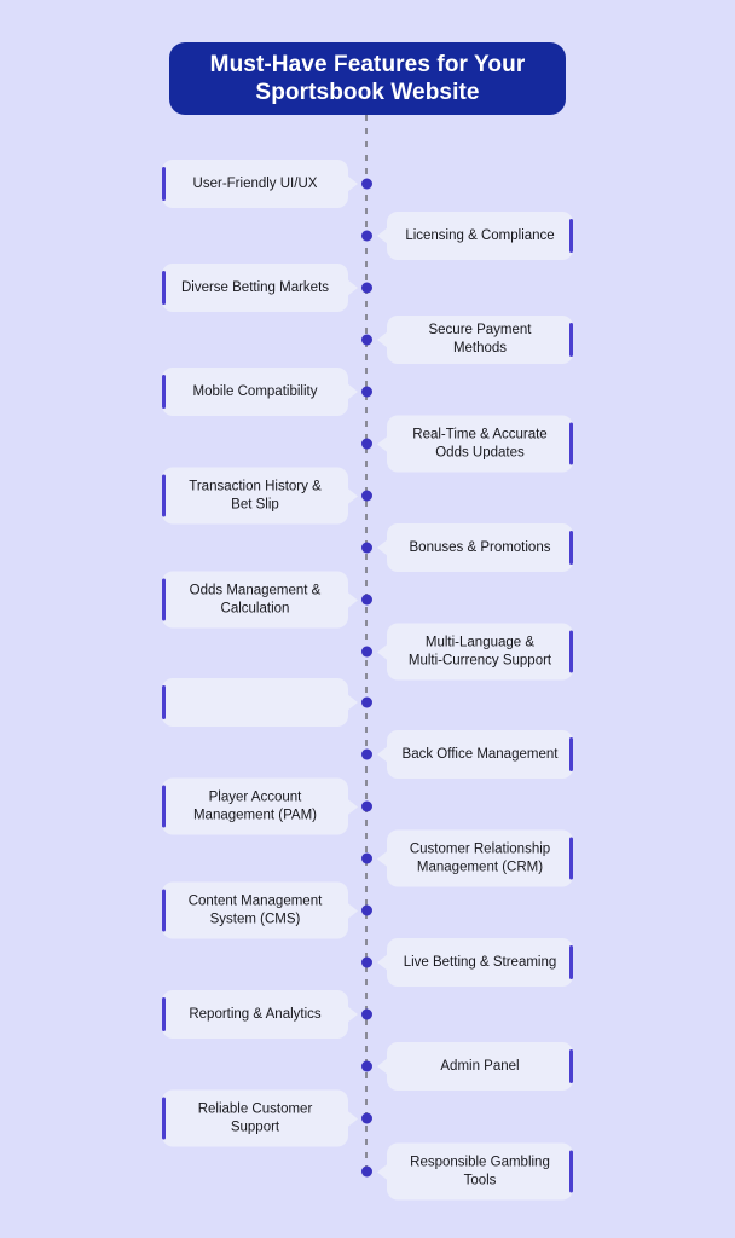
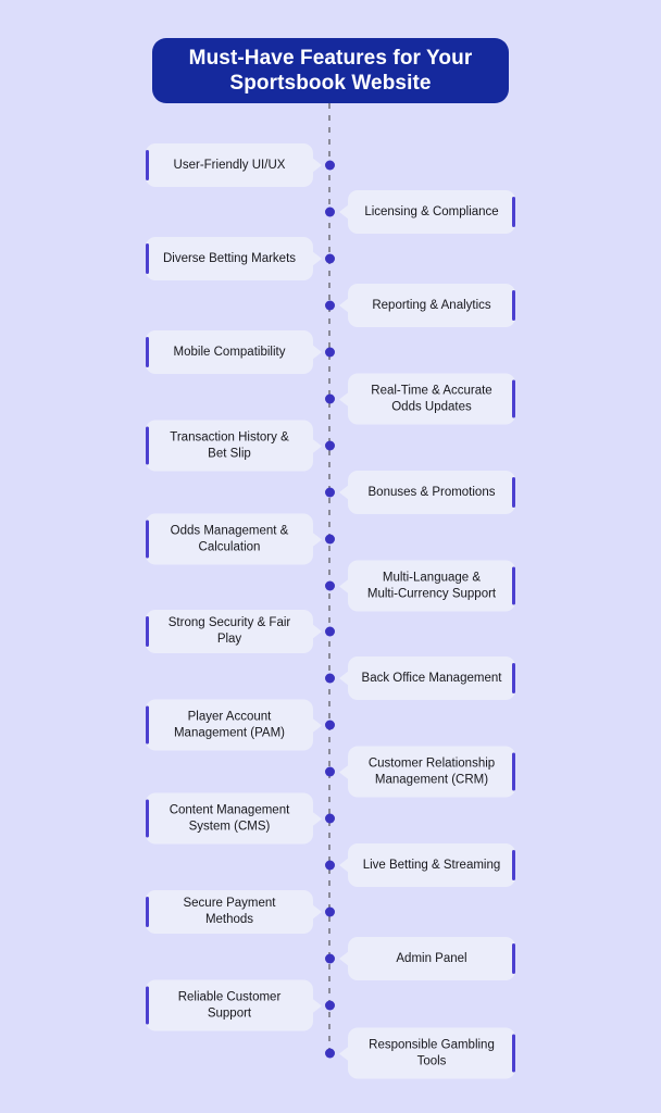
  Must-Have Features for Your
  Sportsbook Website
  User-Friendly UI/UX
  Licensing & Compliance
  Diverse Betting Markets
- Secure Payment Methods
+ Reporting & Analytics
  Mobile Compatibility
  Real-Time & Accurate
  Odds Updates
  Transaction History &
  Bet Slip
  Bonuses & Promotions
  Odds Management &
  Calculation
  Multi-Language &
  Multi-Currency Support
+ Strong Security & Fair Play
  Back Office Management
  Player Account
  Management (PAM)
  Customer Relationship
  Management (CRM)
  Content Management
  System (CMS)
  Live Betting & Streaming
- Reporting & Analytics
+ Secure Payment Methods
  Admin Panel
  Reliable Customer
  Support
  Responsible Gambling
  Tools
